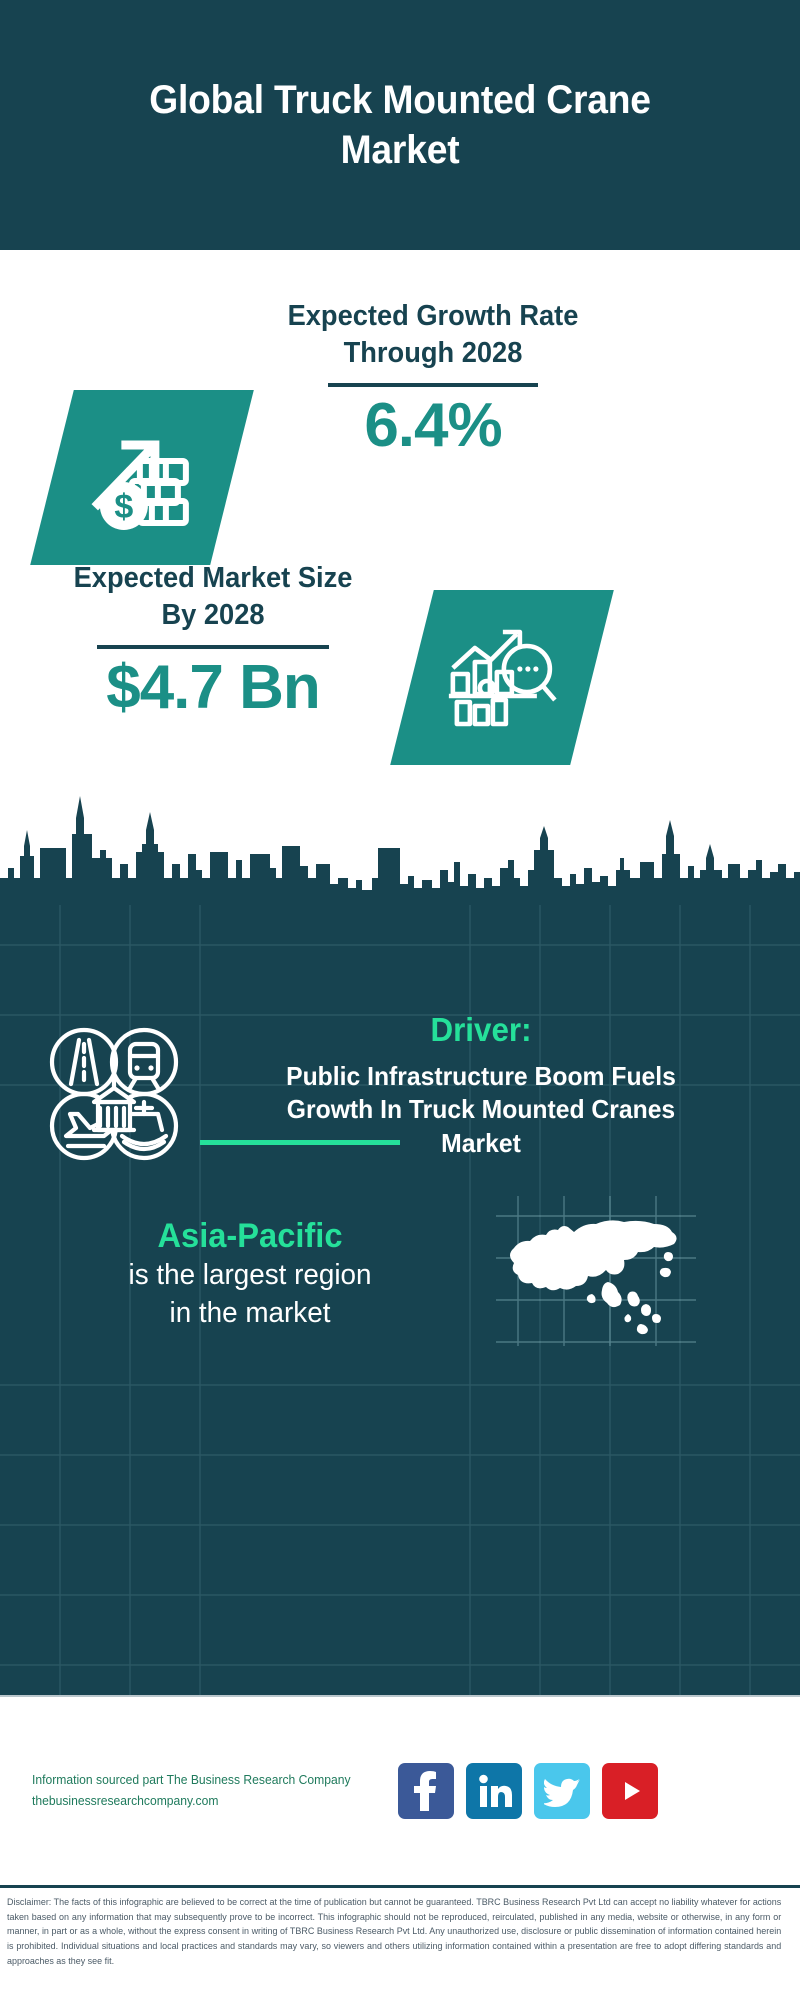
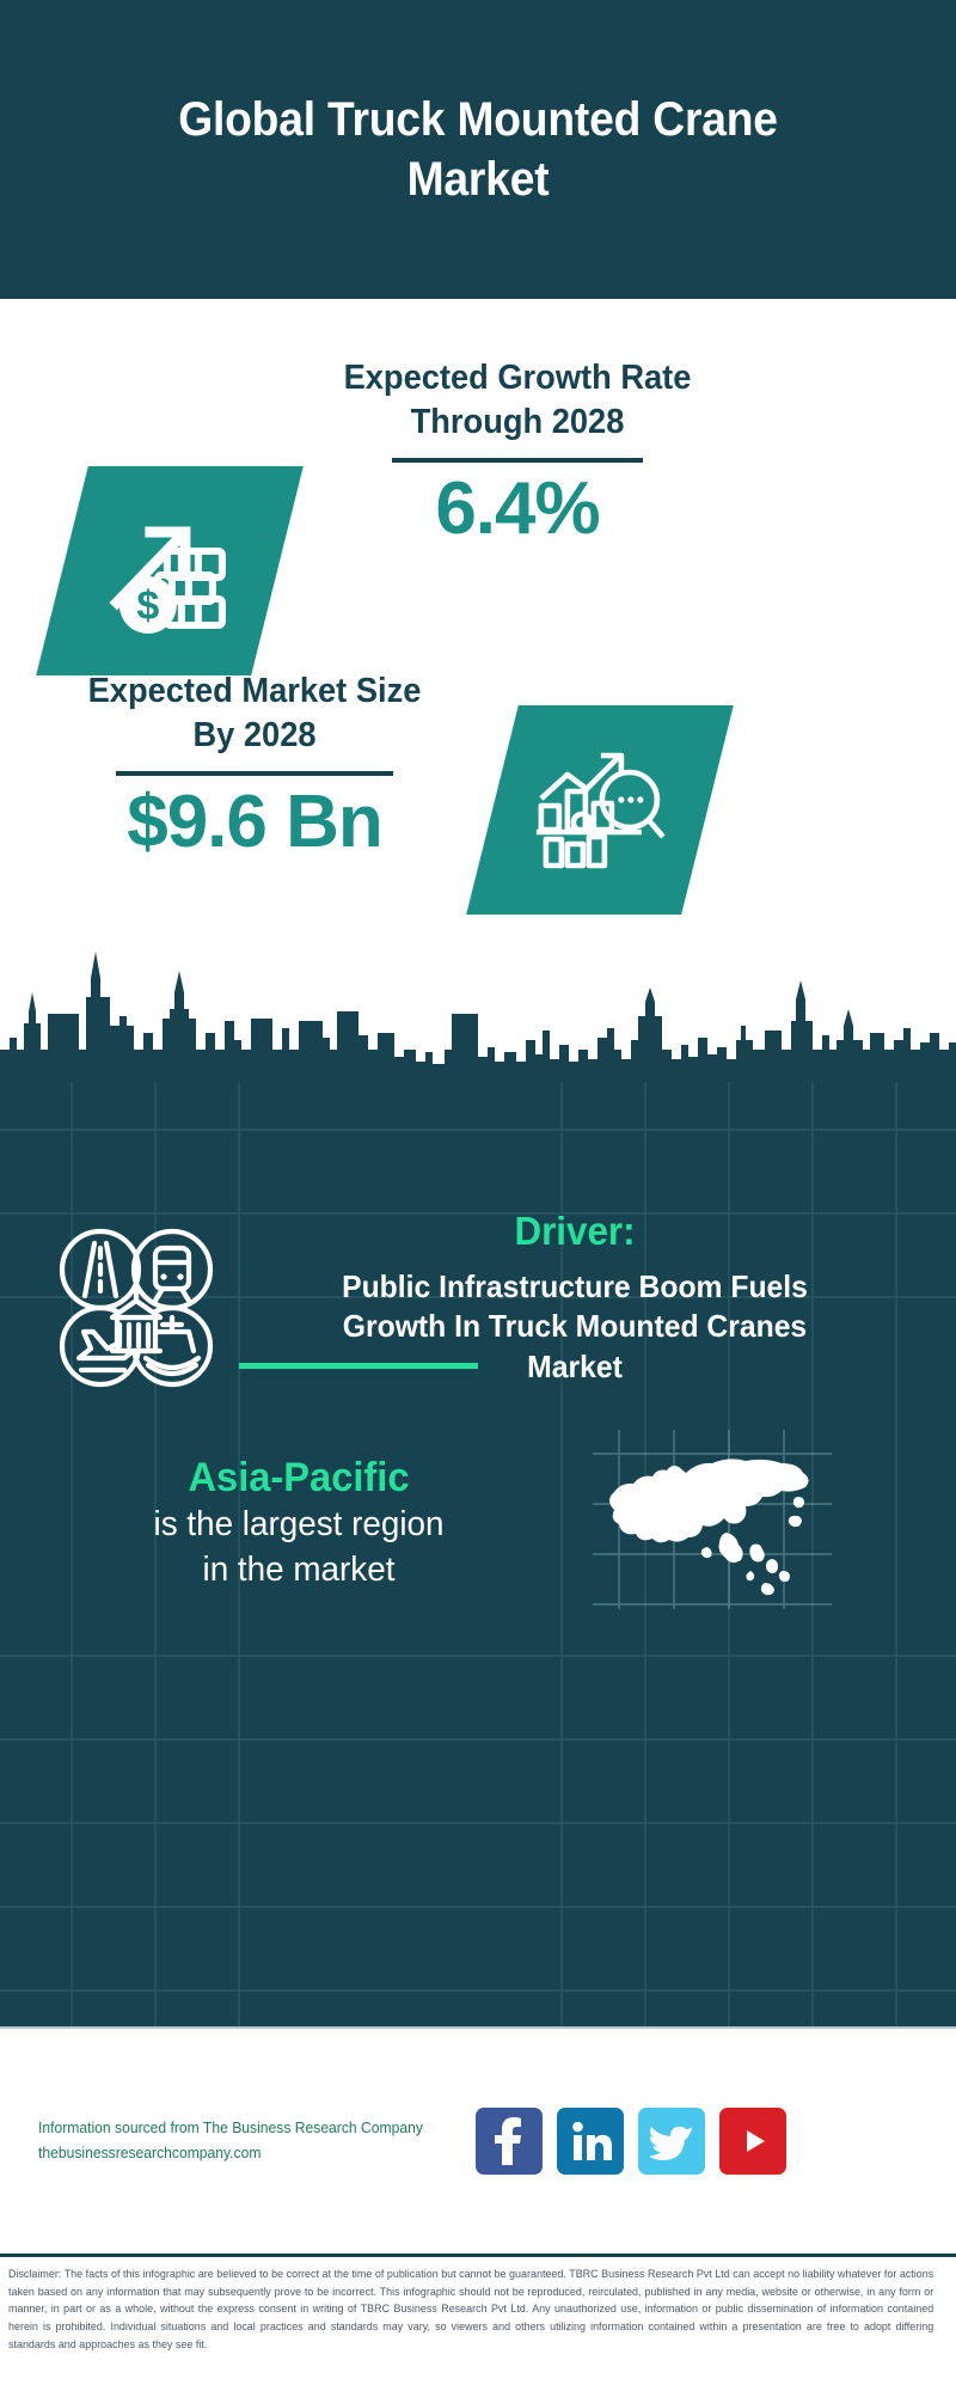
  Global Truck Mounted Crane Market
  Expected Growth Rate Through 2028
  6.4%
  Expected Market Size By 2028
- $4.7 Bn
+ $9.6 Bn
  Driver:
  Public Infrastructure Boom Fuels Growth In Truck Mounted Cranes Market
  Asia-Pacific
  is the largest region
  in the market
- Information sourced part The Business Research Company
+ Information sourced from The Business Research Company
  thebusinessresearchcompany.com
- Disclaimer: The facts of this infographic are believed to be correct at the time of publication but cannot be guaranteed. TBRC Business Research Pvt Ltd can accept no liability whatever for actions taken based on any information that may subsequently prove to be incorrect. This infographic should not be reproduced, reirculated, published in any media, website or otherwise, in any form or manner, in part or as a whole, without the express consent in writing of TBRC Business Research Pvt Ltd. Any unauthorized use, disclosure or public dissemination of information contained herein is prohibited. Individual situations and local practices and standards may vary, so viewers and others utilizing information contained within a presentation are free to adopt differing standards and approaches as they see fit.
+ Disclaimer: The facts of this infographic are believed to be correct at the time of publication but cannot be guaranteed. TBRC Business Research Pvt Ltd can accept no liability whatever for actions taken based on any information that may subsequently prove to be incorrect. This infographic should not be reproduced, reirculated, published in any media, website or otherwise, in any form or manner, in part or as a whole, without the express consent in writing of TBRC Business Research Pvt Ltd. Any unauthorized use, information or public dissemination of information contained herein is prohibited. Individual situations and local practices and standards may vary, so viewers and others utilizing information contained within a presentation are free to adopt differing standards and approaches as they see fit.
